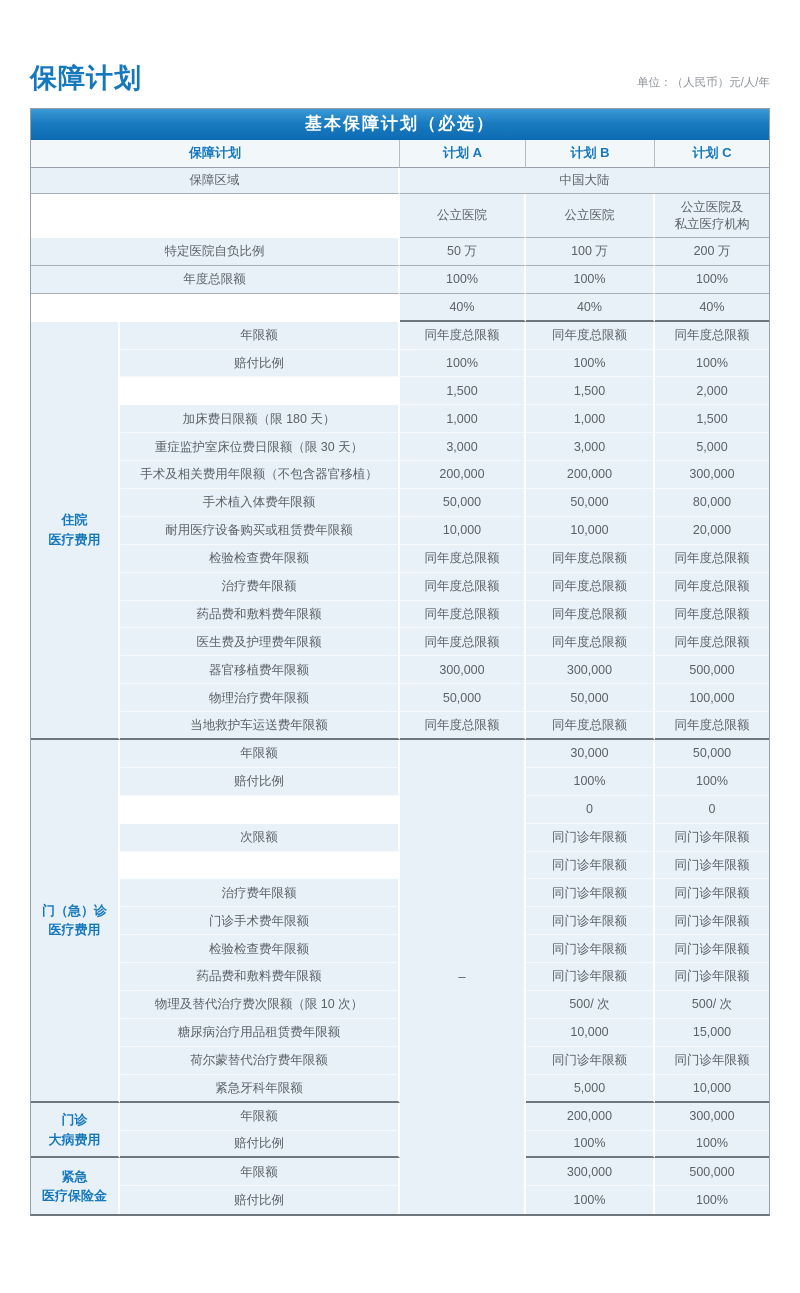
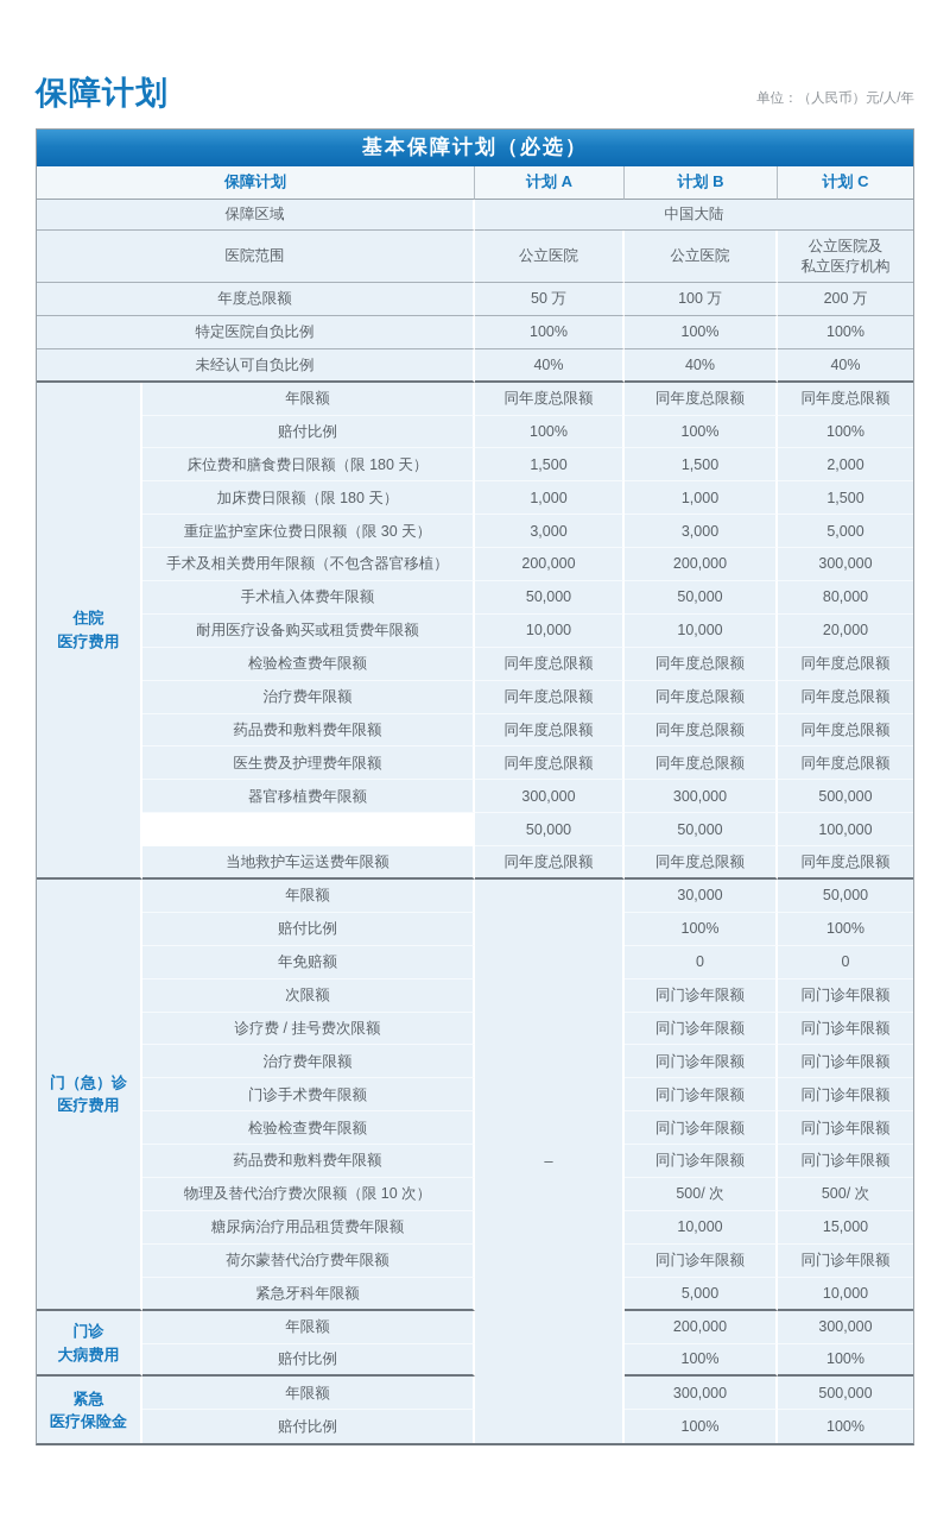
  保障计划
  单位：（人民币）元/人/年
  基本保障计划（必选）
  保障计划
  计划 A
  计划 B
  计划 C
  保障区域
  中国大陆
+ 医院范围
  公立医院
  公立医院
  公立医院及
  私立医疗机构
- 特定医院自负比例
+ 年度总限额
  50 万
  100 万
  200 万
- 年度总限额
+ 特定医院自负比例
  100%
  100%
  100%
+ 未经认可自负比例
  40%
  40%
  40%
  住院
  医疗费用
  年限额
  同年度总限额
  同年度总限额
  同年度总限额
  赔付比例
  100%
  100%
  100%
+ 床位费和膳食费日限额（限 180 天）
  1,500
  1,500
  2,000
  加床费日限额（限 180 天）
  1,000
  1,000
  1,500
  重症监护室床位费日限额（限 30 天）
  3,000
  3,000
  5,000
  手术及相关费用年限额（不包含器官移植）
  200,000
  200,000
  300,000
  手术植入体费年限额
  50,000
  50,000
  80,000
  耐用医疗设备购买或租赁费年限额
  10,000
  10,000
  20,000
  检验检查费年限额
  同年度总限额
  同年度总限额
  同年度总限额
  治疗费年限额
  同年度总限额
  同年度总限额
  同年度总限额
  药品费和敷料费年限额
  同年度总限额
  同年度总限额
  同年度总限额
  医生费及护理费年限额
  同年度总限额
  同年度总限额
  同年度总限额
  器官移植费年限额
  300,000
  300,000
  500,000
- 物理治疗费年限额
  50,000
  50,000
  100,000
  当地救护车运送费年限额
  同年度总限额
  同年度总限额
  同年度总限额
  门（急）诊
  医疗费用
  –
  年限额
  30,000
  50,000
  赔付比例
  100%
  100%
+ 年免赔额
  0
  0
  次限额
  同门诊年限额
  同门诊年限额
+ 诊疗费 / 挂号费次限额
  同门诊年限额
  同门诊年限额
  治疗费年限额
  同门诊年限额
  同门诊年限额
  门诊手术费年限额
  同门诊年限额
  同门诊年限额
  检验检查费年限额
  同门诊年限额
  同门诊年限额
  药品费和敷料费年限额
  同门诊年限额
  同门诊年限额
  物理及替代治疗费次限额（限 10 次）
  500/ 次
  500/ 次
  糖尿病治疗用品租赁费年限额
  10,000
  15,000
  荷尔蒙替代治疗费年限额
  同门诊年限额
  同门诊年限额
  紧急牙科年限额
  5,000
  10,000
  门诊
  大病费用
  年限额
  200,000
  300,000
  赔付比例
  100%
  100%
  紧急
  医疗保险金
  年限额
  300,000
  500,000
  赔付比例
  100%
  100%
